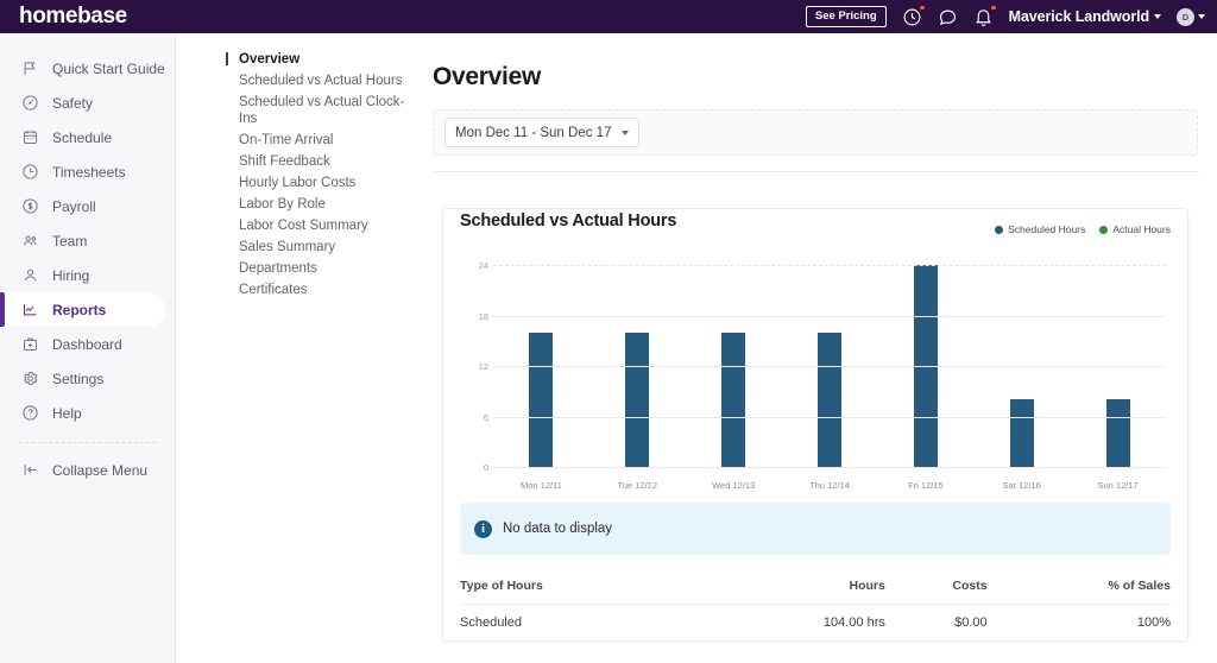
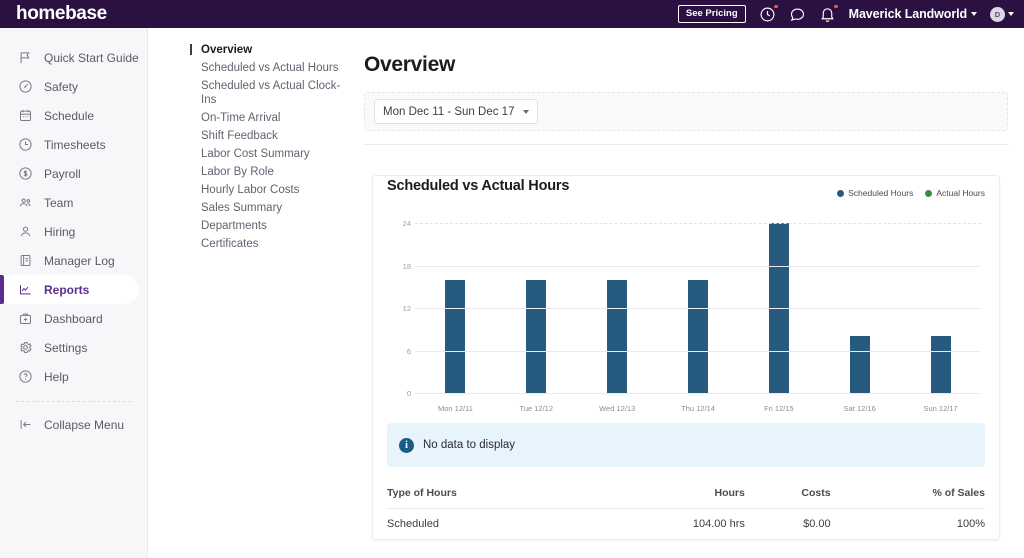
  homebase
  See Pricing
  Maverick Landworld
  D
  Quick Start Guide
  Safety
  Schedule
  Timesheets
  Payroll
  Team
  Hiring
+ Manager Log
  Reports
  Dashboard
  Settings
  Help
  Collapse Menu
  Overview
  Scheduled vs Actual Hours
  Scheduled vs Actual Clock-Ins
  On-Time Arrival
  Shift Feedback
- Hourly Labor Costs
+ Labor Cost Summary
  Labor By Role
- Labor Cost Summary
+ Hourly Labor Costs
  Sales Summary
  Departments
  Certificates
  Overview
  Mon Dec 11 - Sun Dec 17
  Scheduled vs Actual Hours
  Scheduled Hours
  Actual Hours
  0
  6
  12
  18
  24
  Mon 12/11
  Tue 12/12
  Wed 12/13
  Thu 12/14
  Fri 12/15
  Sat 12/16
  Sun 12/17
  i
  No data to display
  Type of Hours	Hours	Costs	% of Sales
  Scheduled	104.00 hrs	$0.00	100%
